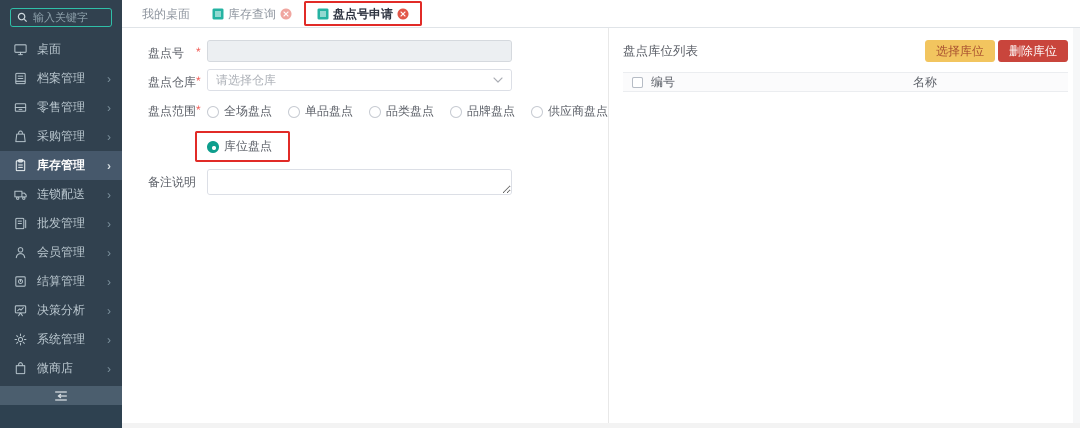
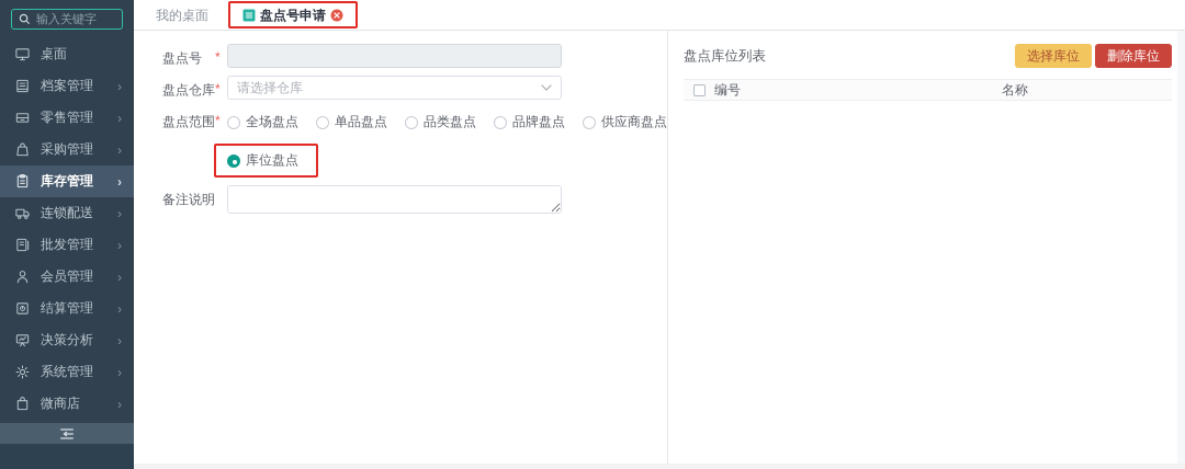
  输入关键字
  桌面
  档案管理
  ›
  零售管理
  ›
  采购管理
  ›
  库存管理
  ›
  连锁配送
  ›
  批发管理
  ›
  会员管理
  ›
  结算管理
  ›
  决策分析
  ›
  系统管理
  ›
  微商店
  ›
  我的桌面
- 库存查询
  盘点号申请
  盘点号
  *
  盘点仓库
  *
  请选择仓库
  盘点范围
  *
  全场盘点
  单品盘点
  品类盘点
  品牌盘点
  供应商盘点
  库位盘点
  备注说明
  盘点库位列表
  选择库位
  删除库位
  编号
  名称
